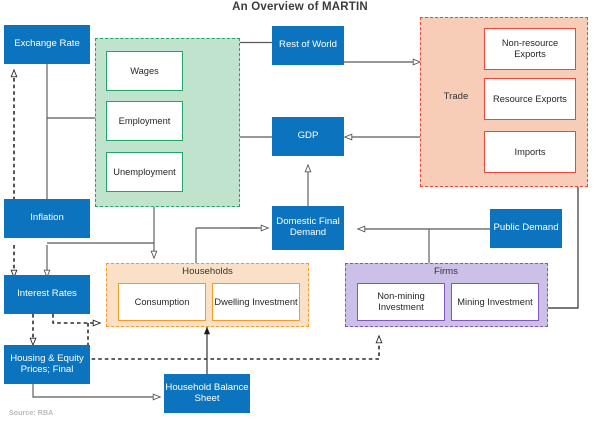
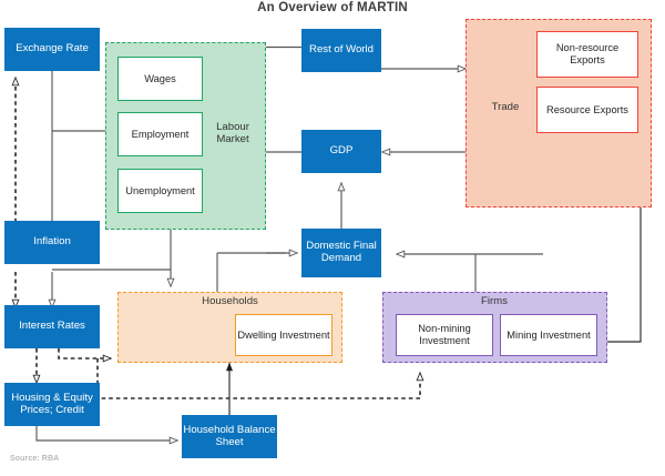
  An Overview of MARTIN
+ Labour Market
  Wages
  Employment
  Unemployment
  Trade
  Non-resource Exports
  Resource Exports
- Imports
  Households
- Consumption
  Dwelling Investment
  Firms
  Non-mining Investment
  Mining Investment
  Exchange Rate
  Inflation
  Interest Rates
- Housing & Equity Prices; Final
+ Housing & Equity Prices; Credit
  Rest of World
  GDP
  Domestic Final Demand
- Public Demand
  Household Balance Sheet
